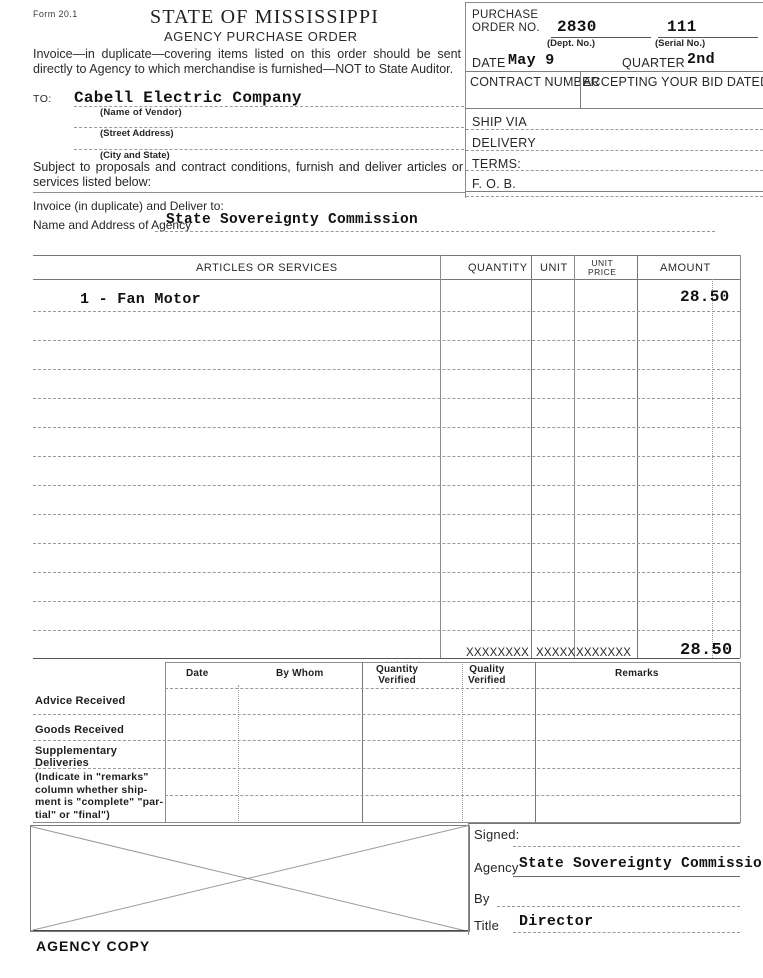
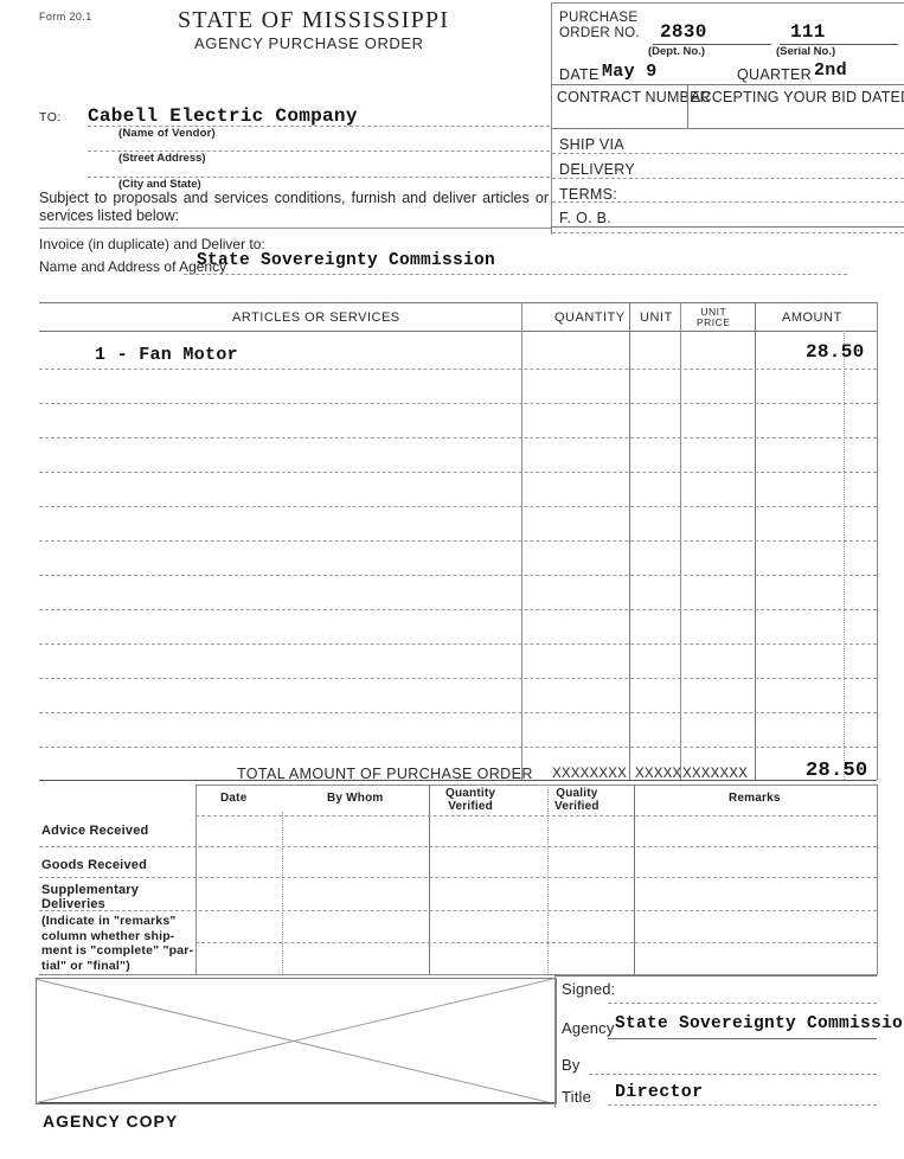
  Form 20.1
  STATE OF MISSISSIPPI
  AGENCY PURCHASE ORDER
- Invoice—in duplicate—covering items listed on this order should be sent directly to Agency to which merchandise is furnished—NOT to State Auditor.
  TO:
  Cabell Electric Company
  (Name of Vendor)
  (Street Address)
  (City and State)
- Subject to proposals and contract conditions, furnish and deliver articles or services listed below:
+ Subject to proposals and services conditions, furnish and deliver articles or services listed below:
  Invoice (in duplicate) and Deliver to:
  Name and Address of Agency
  State Sovereignty Commission
  PURCHASE
  ORDER NO.
  2830
  (Dept. No.)
  111
  (Serial No.)
  DATE
  May 9
  QUARTER
  2nd
  CONTRACT NUMBER
  ACCEPTING YOUR BID DATE
  SHIP VIA
  DELIVERY
  TERMS:
  F. O. B.
  ARTICLES OR SERVICES
  QUANTITY
  UNIT
  UNIT
  PRICE
  AMOUNT
  1 - Fan Motor
  28.50
+ TOTAL AMOUNT OF PURCHASE ORDER
  . . . .
  XXXXXXXX
  XXXXX
  XXXXXXX
  28.50
  Date
  By Whom
  Quantity
  Verified
  Quality
  Verified
  Remarks
  Advice Received
  Goods Received
  Supplementary
  Deliveries
  (Indicate in "remarks"
  column whether ship-
  ment is "complete" "par-
  tial" or "final")
  Signed:
  Agency
  State Sovereignty Commissio
  By
  Title
  Director
  AGENCY COPY
